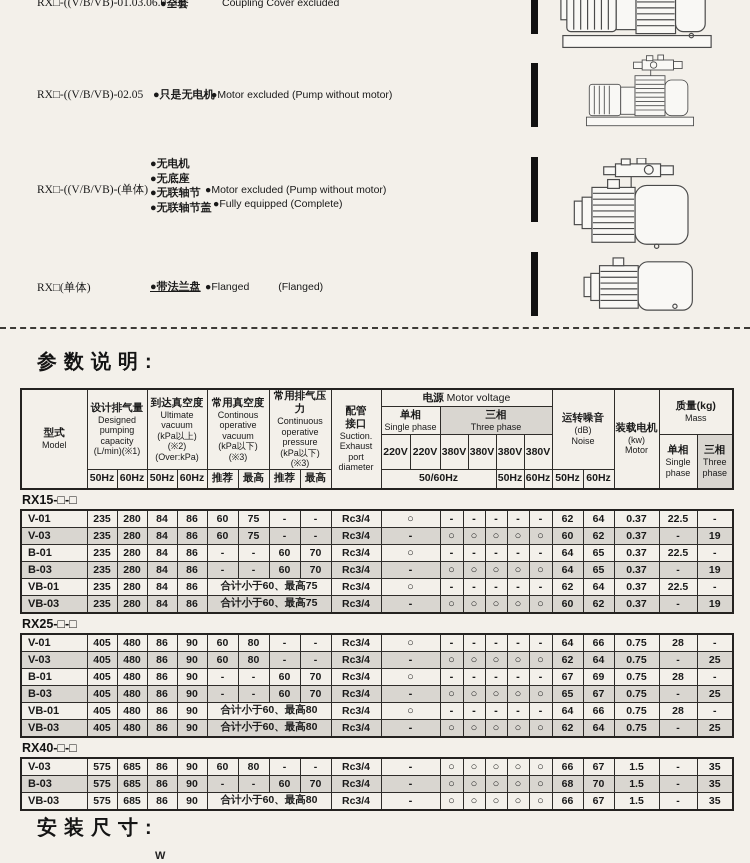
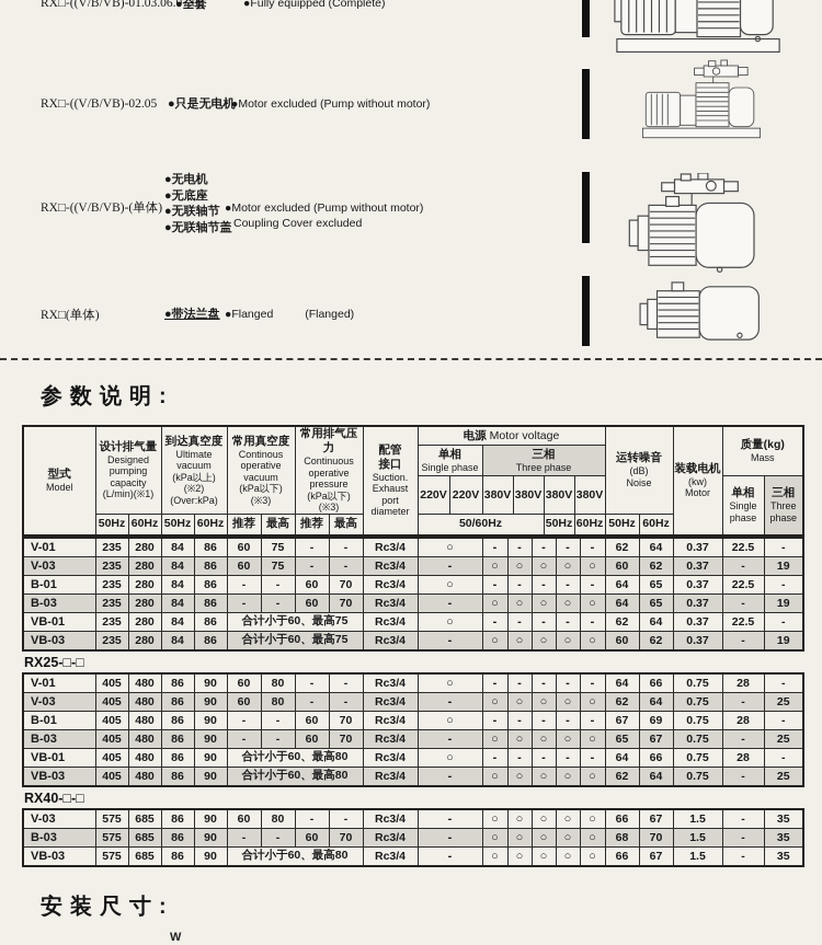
  RX□-((V/B/VB)-01.03.06.07.08
  ●全套
- Coupling Cover excluded
+ ●Fully equipped (Complete)
  RX□-((V/B/VB)-02.05
  ●只是无电机
  ●Motor excluded (Pump without motor)
  RX□-((V/B/VB)-(单体)
  ●无电机
  ●无底座
  ●无联轴节
  ●无联轴节盖
  ●Motor excluded (Pump without motor)
- ●Fully equipped (Complete)
+ Coupling Cover excluded
  RX□(单体)
  ●带法兰盘
  ●Flanged (Flanged)
  参数说明:
  型式 Model	设计排气量 Designed pumping capacity (L/min)(※1)	到达真空度 Ultimate vacuum (kPa以上) (※2) (Over:kPa)	常用真空度 Continous operative vacuum (kPa以下) (※3)	常用排气压力 Continuous operative pressure (kPa以下) (※3)	配管 接口 Suction. Exhaust port diameter	电源 Motor voltage	运转噪音 (dB) Noise	装载电机 (kw) Motor	质量(kg) Mass
  单相 Single phase	三相 Three phase
  220V	220V	380V	380V	380V	380V	单相 Single phase	三相 Three phase
  50Hz	60Hz	50Hz	60Hz	推荐	最高	推荐	最高	50/60Hz	50Hz	60Hz	50Hz	60Hz
- RX15-□-□
  V-01	235	280	84	86	60	75	-	-	Rc3/4	○	-	-	-	-	-	62	64	0.37	22.5	-
  V-03	235	280	84	86	60	75	-	-	Rc3/4	-	○	○	○	○	○	60	62	0.37	-	19
  B-01	235	280	84	86	-	-	60	70	Rc3/4	○	-	-	-	-	-	64	65	0.37	22.5	-
  B-03	235	280	84	86	-	-	60	70	Rc3/4	-	○	○	○	○	○	64	65	0.37	-	19
  VB-01	235	280	84	86	合计小于60、最高75	Rc3/4	○	-	-	-	-	-	62	64	0.37	22.5	-
  VB-03	235	280	84	86	合计小于60、最高75	Rc3/4	-	○	○	○	○	○	60	62	0.37	-	19
  RX25-□-□
  V-01	405	480	86	90	60	80	-	-	Rc3/4	○	-	-	-	-	-	64	66	0.75	28	-
  V-03	405	480	86	90	60	80	-	-	Rc3/4	-	○	○	○	○	○	62	64	0.75	-	25
  B-01	405	480	86	90	-	-	60	70	Rc3/4	○	-	-	-	-	-	67	69	0.75	28	-
  B-03	405	480	86	90	-	-	60	70	Rc3/4	-	○	○	○	○	○	65	67	0.75	-	25
  VB-01	405	480	86	90	合计小于60、最高80	Rc3/4	○	-	-	-	-	-	64	66	0.75	28	-
  VB-03	405	480	86	90	合计小于60、最高80	Rc3/4	-	○	○	○	○	○	62	64	0.75	-	25
  RX40-□-□
  V-03	575	685	86	90	60	80	-	-	Rc3/4	-	○	○	○	○	○	66	67	1.5	-	35
  B-03	575	685	86	90	-	-	60	70	Rc3/4	-	○	○	○	○	○	68	70	1.5	-	35
  VB-03	575	685	86	90	合计小于60、最高80	Rc3/4	-	○	○	○	○	○	66	67	1.5	-	35
  安装尺寸:
  W
